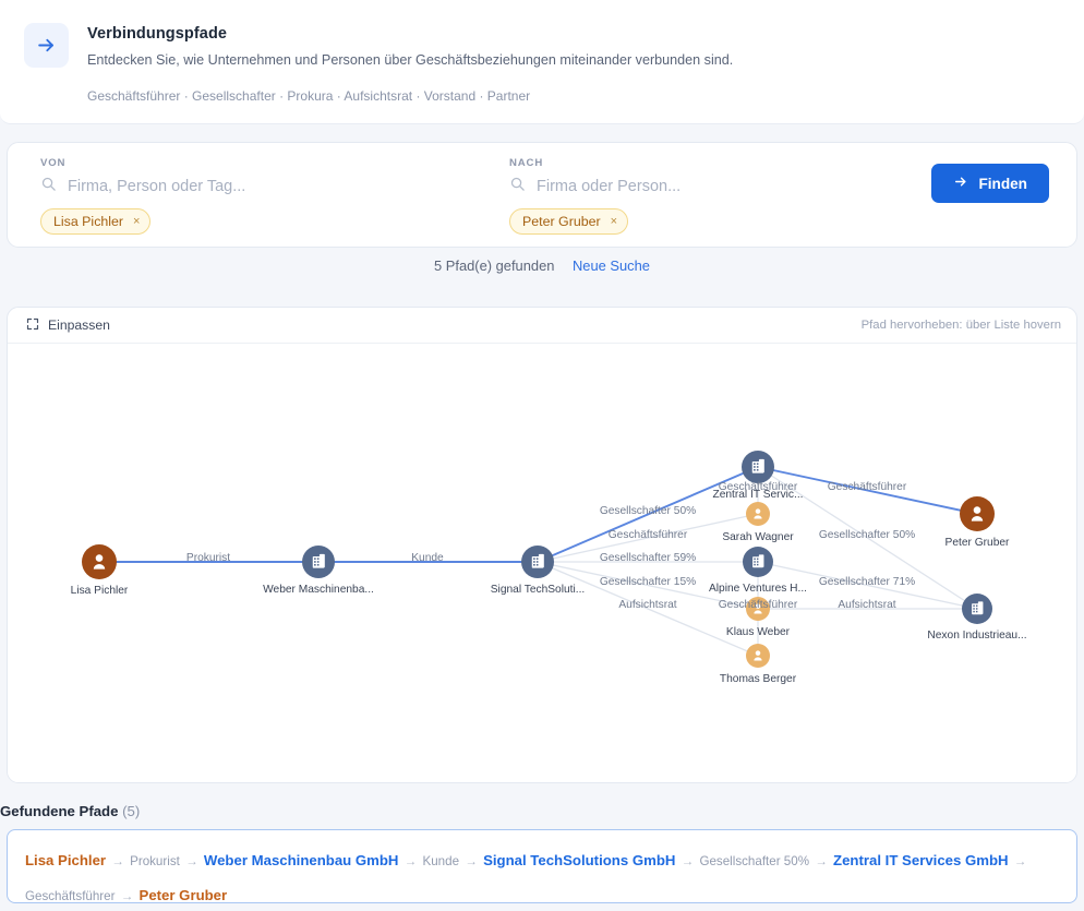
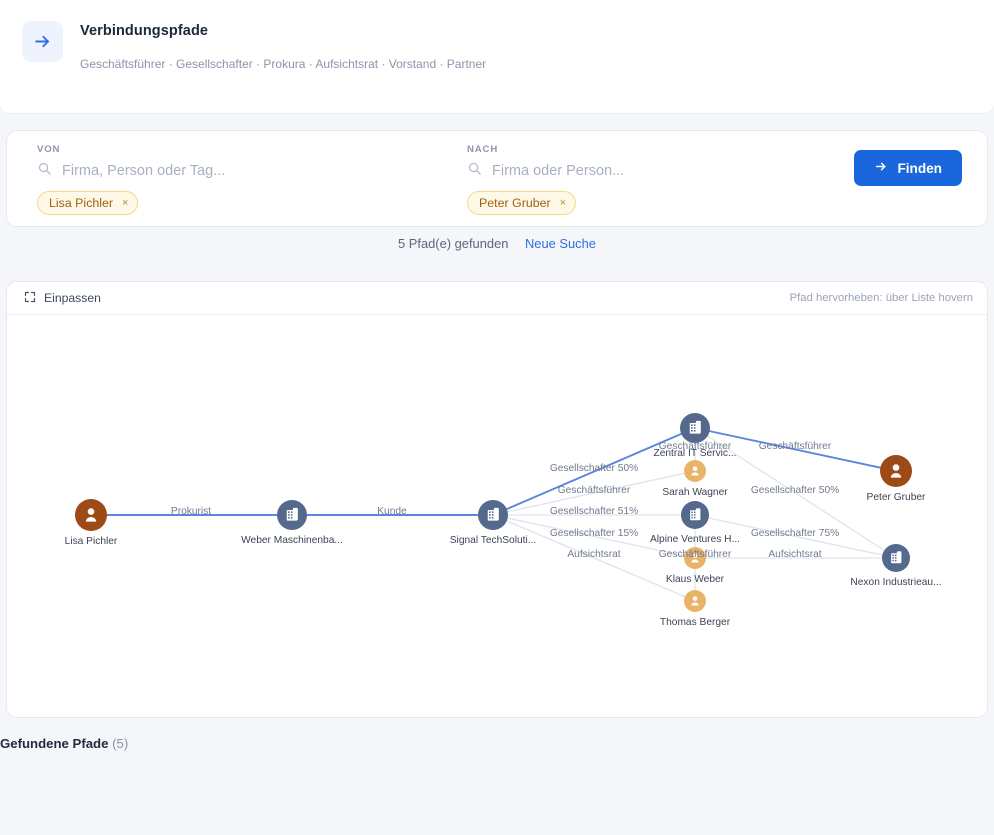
  Verbindungspfade
- Entdecken Sie, wie Unternehmen und Personen über Geschäftsbeziehungen miteinander verbunden sind.
  Geschäftsführer · Gesellschafter · Prokura · Aufsichtsrat · Vorstand · Partner
  VON
  Firma, Person oder Tag...
  Lisa Pichler
  ×
  NACH
  Firma oder Person...
  Peter Gruber
  ×
  Finden
  5 Pfad(e) gefunden Neue Suche
  Einpassen
  Pfad hervorheben: über Liste hovern
  Lisa Pichler
  Weber Maschinenba...
  Signal TechSoluti...
  Zentral IT Servic...
  Sarah Wagner
  Alpine Ventures H...
  Klaus Weber
  Thomas Berger
  Peter Gruber
  Nexon Industrieau...
  Prokurist
  Kunde
  Gesellschafter 50%
  Geschäftsführer
- Gesellschafter 59%
+ Gesellschafter 51%
  Gesellschafter 15%
  Aufsichtsrat
  Geschäftsführer
  Gesellschafter 50%
- Gesellschafter 71%
+ Gesellschafter 75%
  Aufsichtsrat
  Geschäftsführer
  Geschäftsführer
  Gefundene Pfade (5)
- Lisa Pichler → Prokurist → Weber Maschinenbau GmbH → Kunde → Signal TechSolutions GmbH → Gesellschafter 50% → Zentral IT Services GmbH → Geschäftsführer → Peter Gruber
